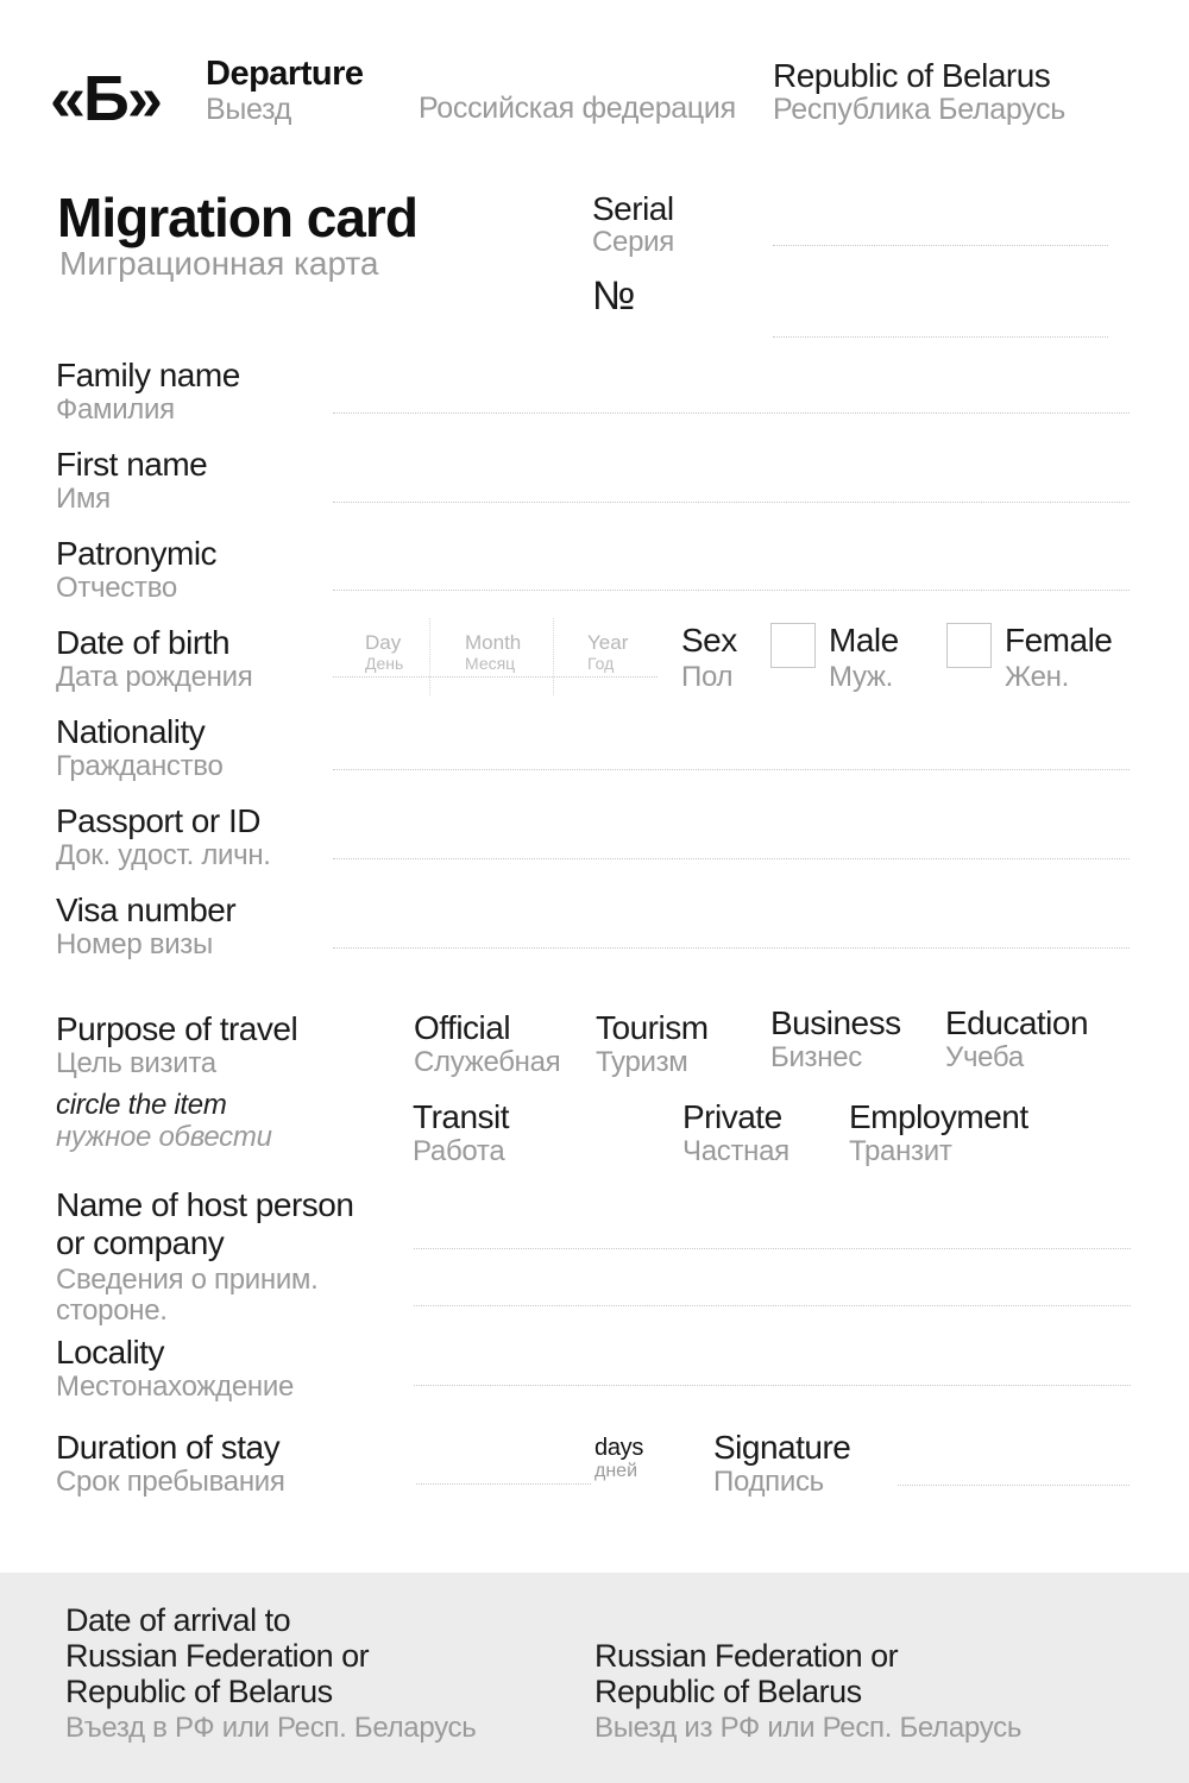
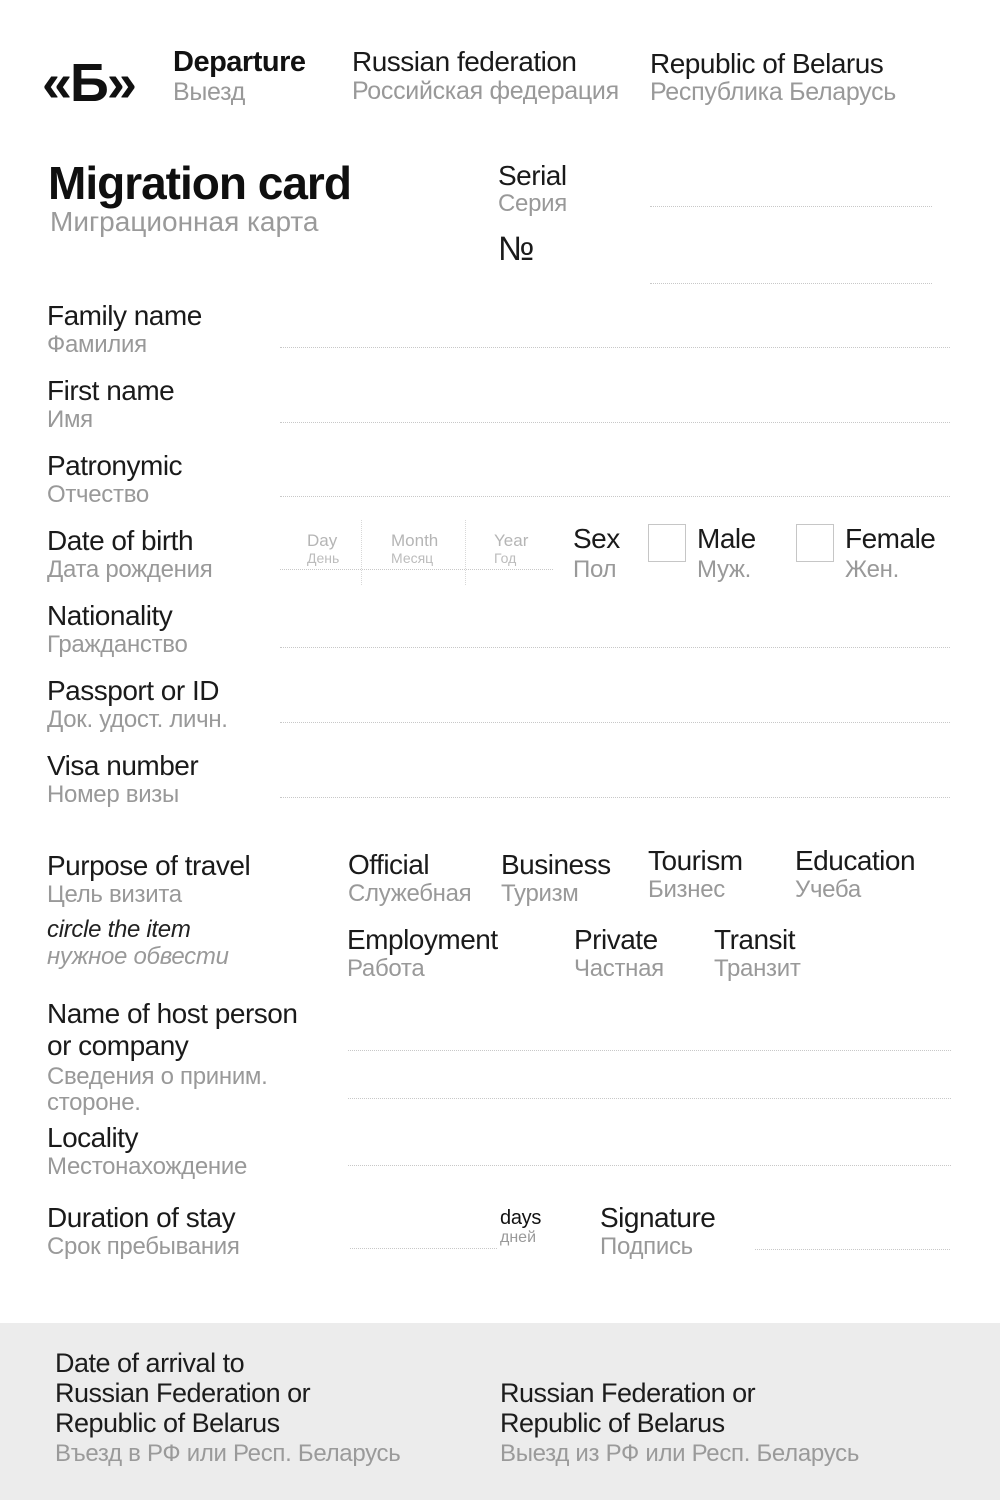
  «Б»
  Departure
  Выезд
+ Russian federation
  Российская федерация
  Republic of Belarus
  Республика Беларусь
  Migration card
  Миграционная карта
  Serial
  Серия
  №
  Family name
  Фамилия
  First name
  Имя
  Patronymic
  Отчество
  Date of birth
  Дата рождения
  Day
  День
  Month
  Месяц
  Year
  Год
  Sex
  Пол
  Male
  Муж.
  Female
  Жен.
  Nationality
  Гражданство
  Passport or ID
  Док. удост. личн.
  Visa number
  Номер визы
  Purpose of travel
  Цель визита
  circle the item
  нужное обвести
  Official
  Служебная
- Tourism
+ Business
  Туризм
- Business
+ Tourism
  Бизнес
  Education
  Учеба
- Transit
+ Employment
  Работа
  Private
  Частная
- Employment
+ Transit
  Транзит
  Name of host person
  or company
  Сведения о приним.
  стороне.
  Locality
  Местонахождение
  Duration of stay
  Срок пребывания
  days
  дней
  Signature
  Подпись
  Date of arrival to
  Russian Federation or
  Republic of Belarus
  Въезд в РФ или Респ. Беларусь
  Russian Federation or
  Republic of Belarus
  Выезд из РФ или Респ. Беларусь
